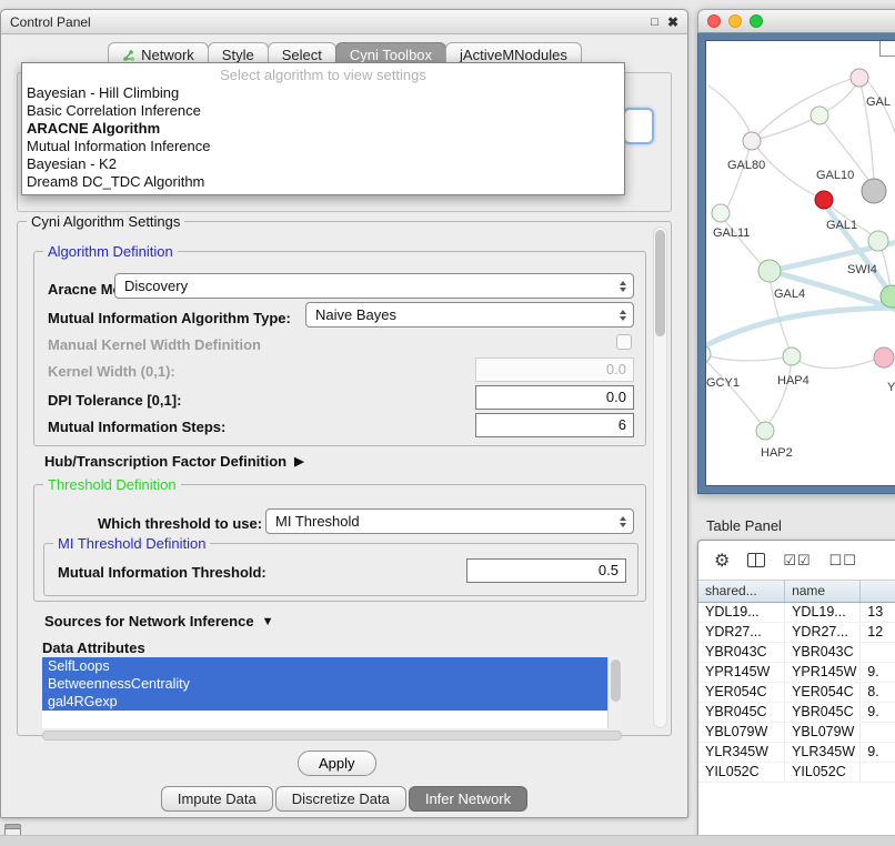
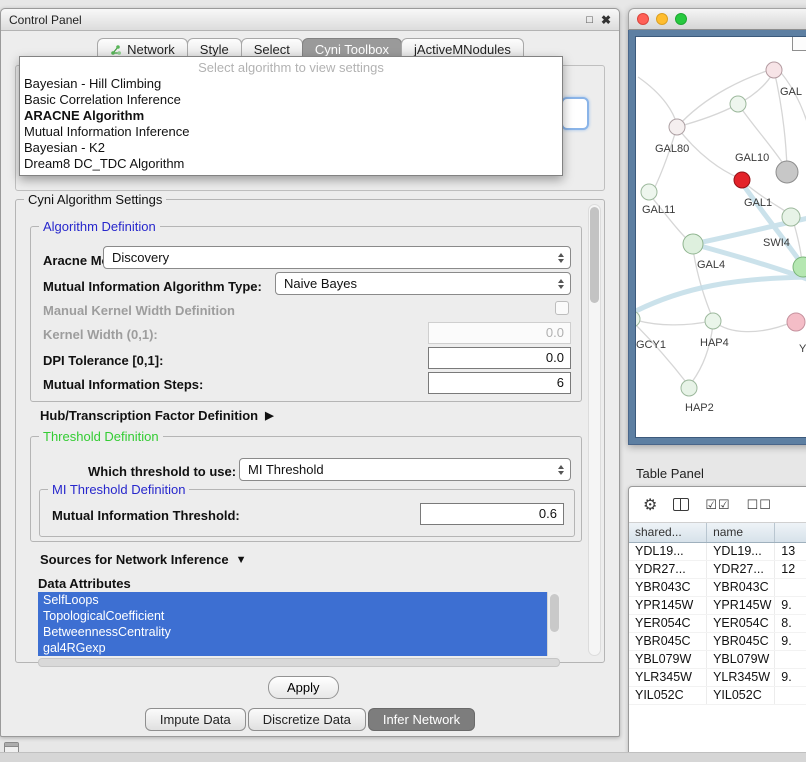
  Control Panel
  □
  ✖
  Network
  Style
  Select
  Cyni Toolbox
  jActiveMNodules
  Select algorithm to view settings
  Bayesian - Hill Climbing
  Basic Correlation Inference
  ARACNE Algorithm
  Mutual Information Inference
  Bayesian - K2
  Dream8 DC_TDC Algorithm
  Cyni Algorithm Settings
  Algorithm Definition
  Discovery
  Mutual Information Algorithm Type:
  Naive Bayes
  Manual Kernel Width Definition
  Kernel Width (0,1):
  0.0
  DPI Tolerance [0,1]:
  0.0
  Mutual Information Steps:
  6
  Hub/Transcription Factor Definition
  ▶
  Threshold Definition
  Which threshold to use:
  MI Threshold
  MI Threshold Definition
  Mutual Information Threshold:
- 0.5
+ 0.6
  Sources for Network Inference
  ▼
  Data Attributes
  SelfLoops
+ TopologicalCoefficient
  BetweennessCentrality
  gal4RGexp
  Apply
  Impute Data
  Discretize Data
  Infer Network
  GAL
  GAL80
  GAL10
  GAL11
  GAL1
  SWI4
  GAL4
  GCY1
  HAP4
  HAP2
  Y
  Table Panel
  ⚙
  ☑☑
  ☐☐
  shared...
  name
  YDL19...
  YDL19...
  13
  YDR27...
  YDR27...
  12
  YBR043C
  YBR043C
  YPR145W
  YPR145W
  9.
  YER054C
  YER054C
  8.
  YBR045C
  YBR045C
  9.
  YBL079W
  YBL079W
  YLR345W
  YLR345W
  9.
  YIL052C
  YIL052C
